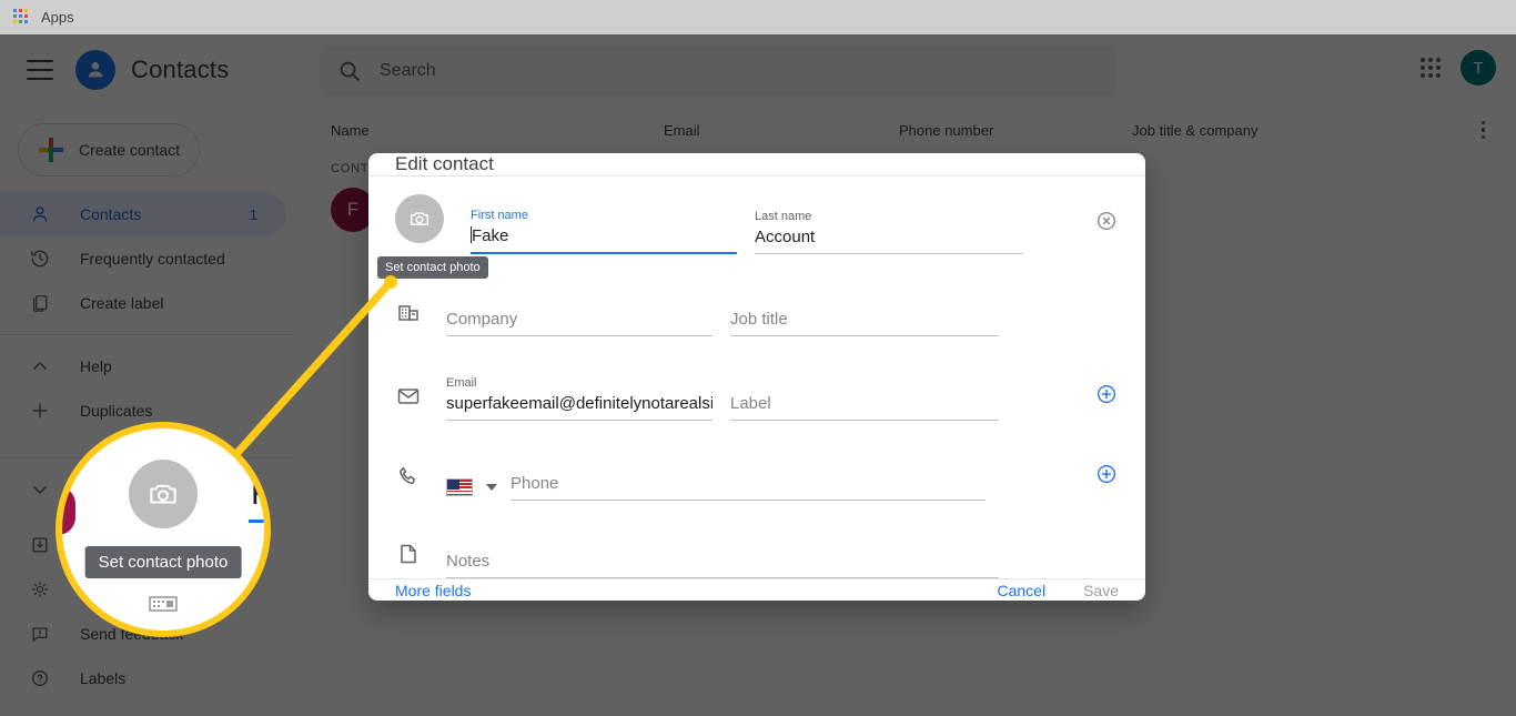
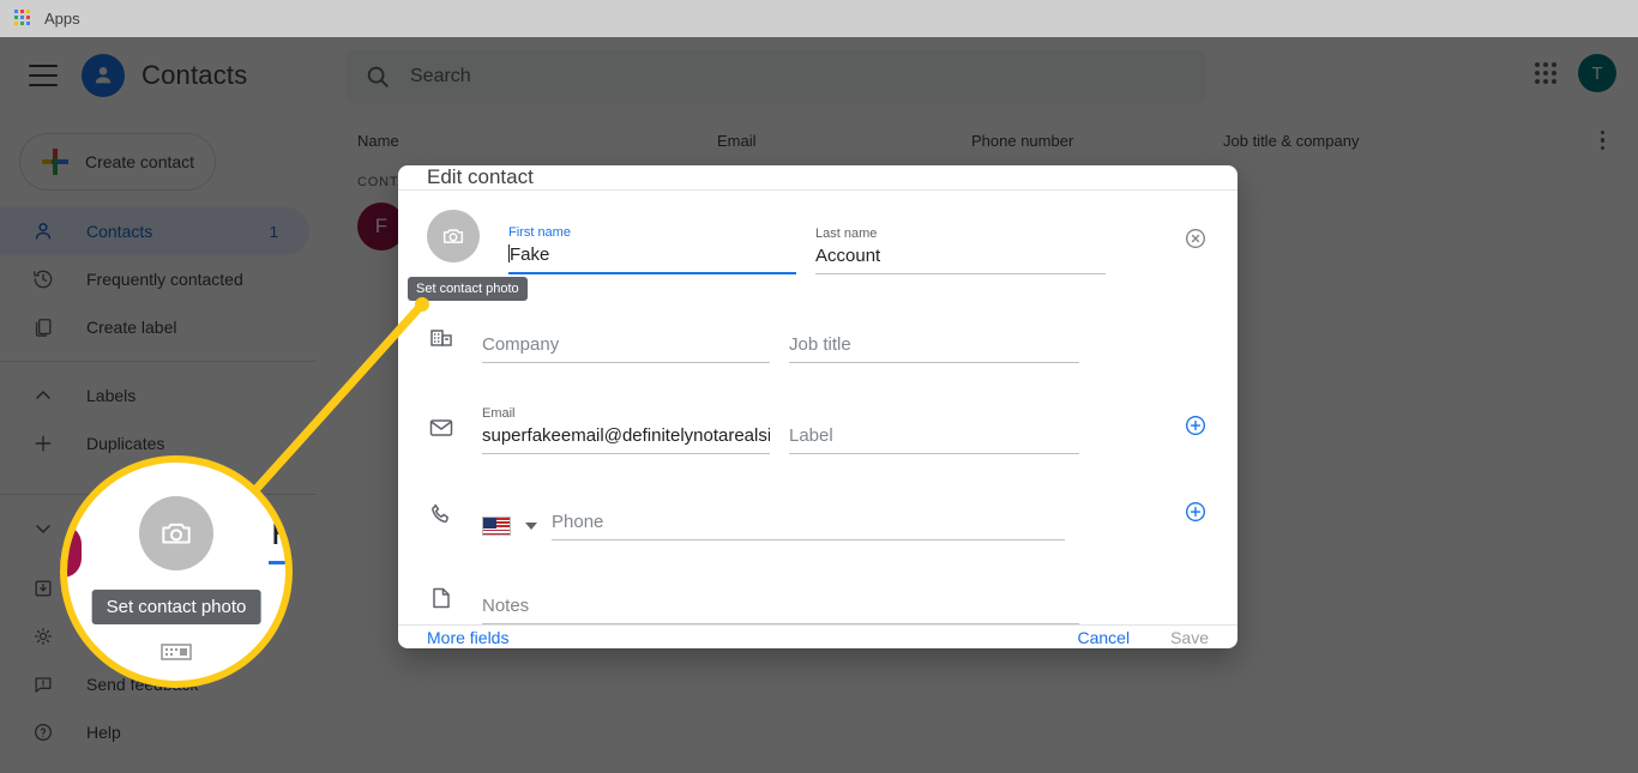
  Apps
  Contacts
  Search
  T
  Create contact
  Contacts
  1
  Frequently contacted
  Create label
- Help
+ Labels
  Duplicates
- Labels
+ Help
  Name
  Email
  Phone number
  Job title & company
  F
  Edit contact
  Set contact photo
  First name
  Fake
  Last name
  Account
  Company
  Job title
  Email
  superfakeemail@definitelynotarealsi
  Label
  Phone
  Notes
  More fields
  Cancel
  Save
  F
  Set contact photo
